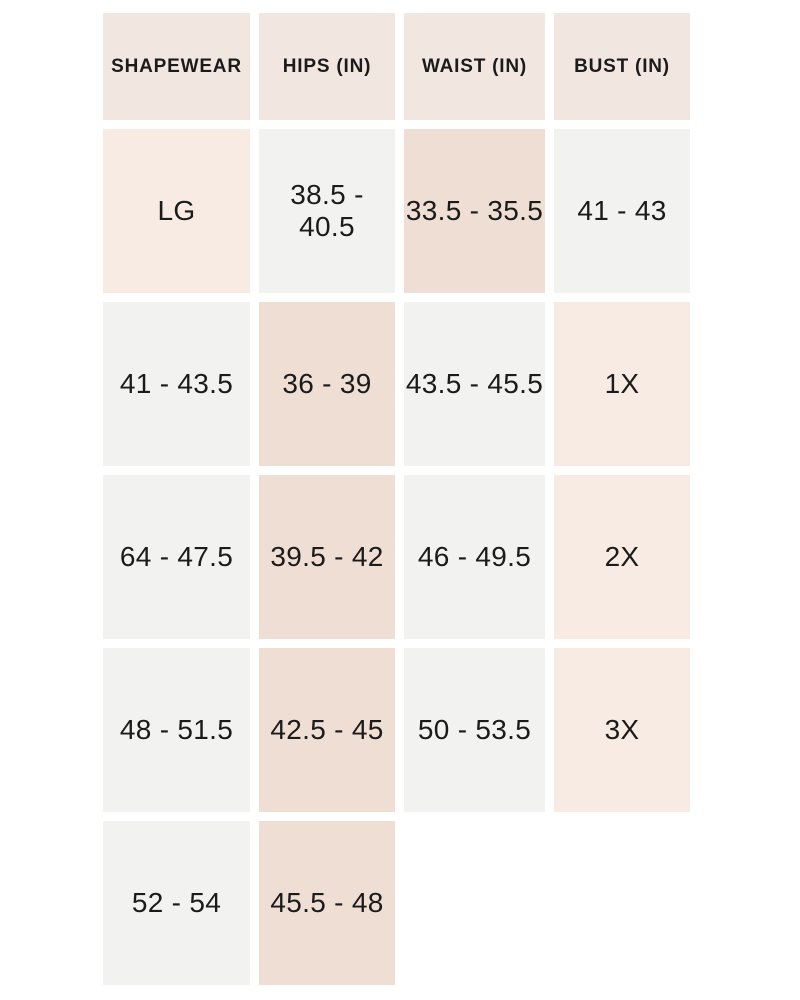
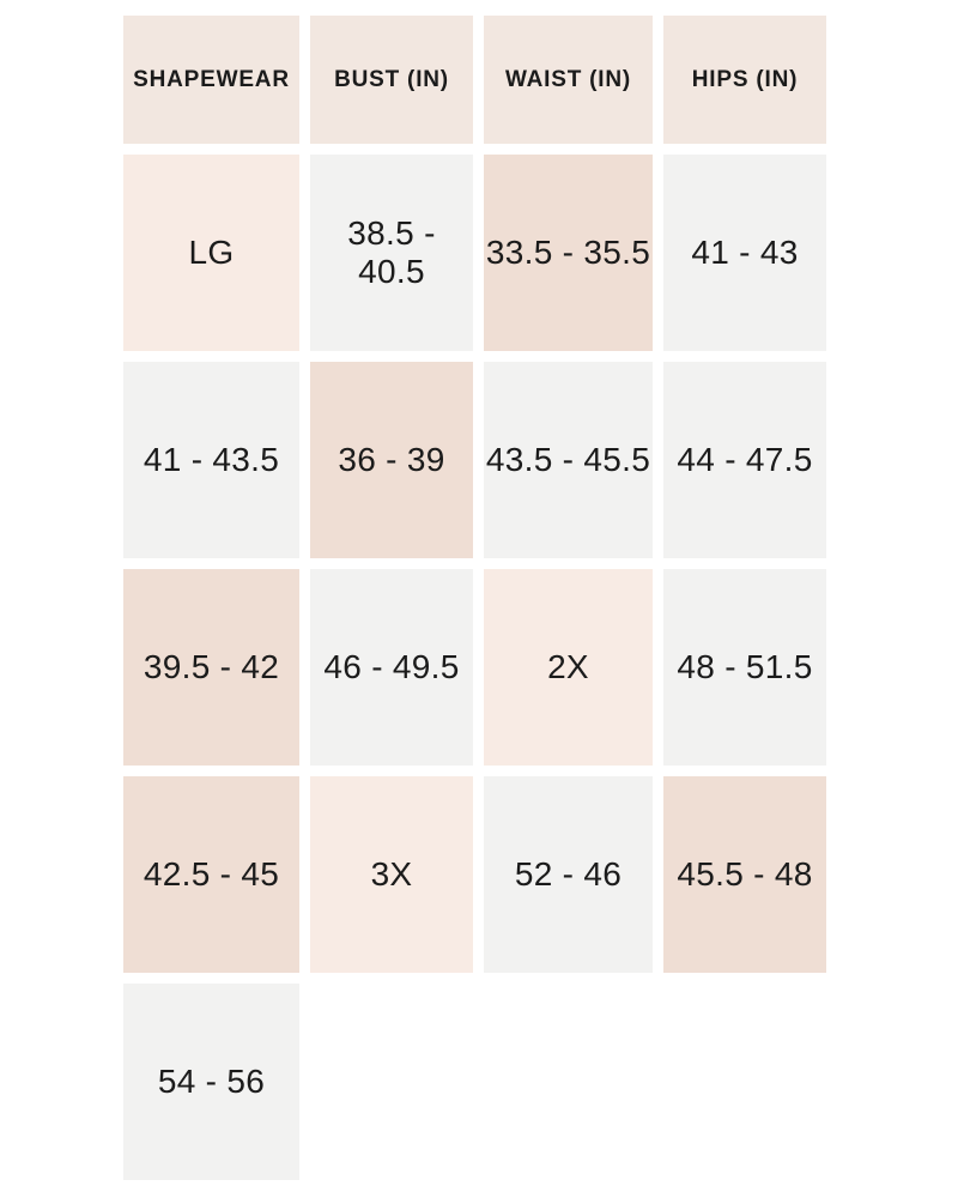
  SHAPEWEAR
- HIPS (IN)
+ BUST (IN)
  WAIST (IN)
- BUST (IN)
+ HIPS (IN)
  LG
  38.5 - 40.5
  33.5 - 35.5
  41 - 43
  41 - 43.5
  36 - 39
  43.5 - 45.5
- 1X
- 64 - 47.5
+ 44 - 47.5
  39.5 - 42
  46 - 49.5
  2X
  48 - 51.5
  42.5 - 45
- 50 - 53.5
  3X
- 52 - 54
+ 52 - 46
  45.5 - 48
+ 54 - 56
